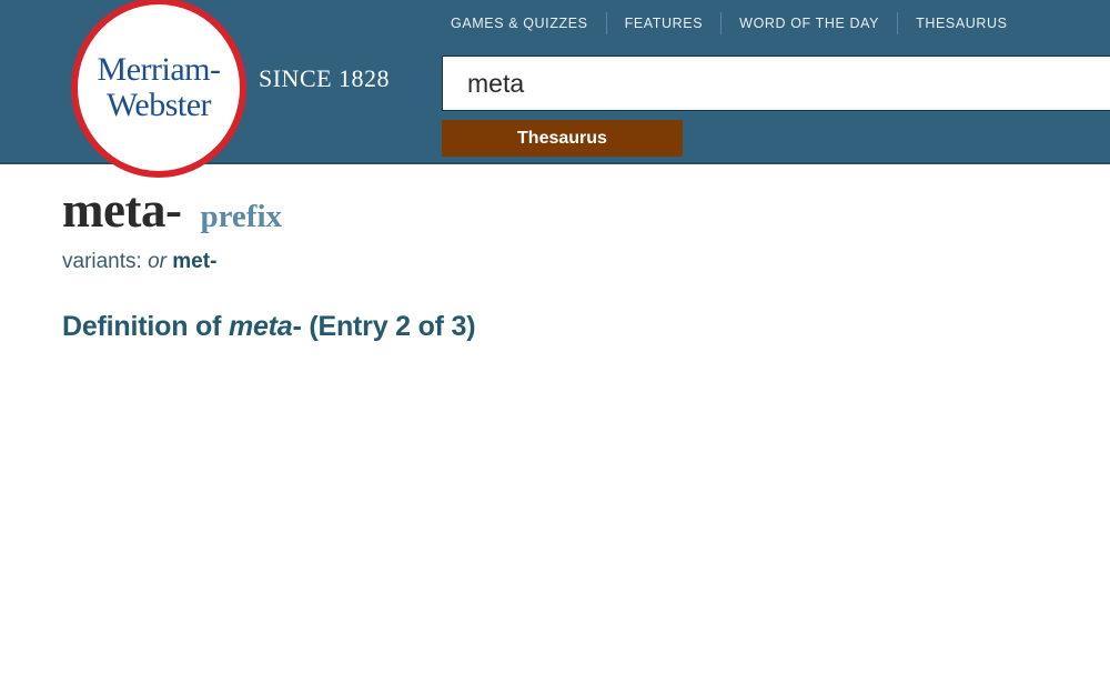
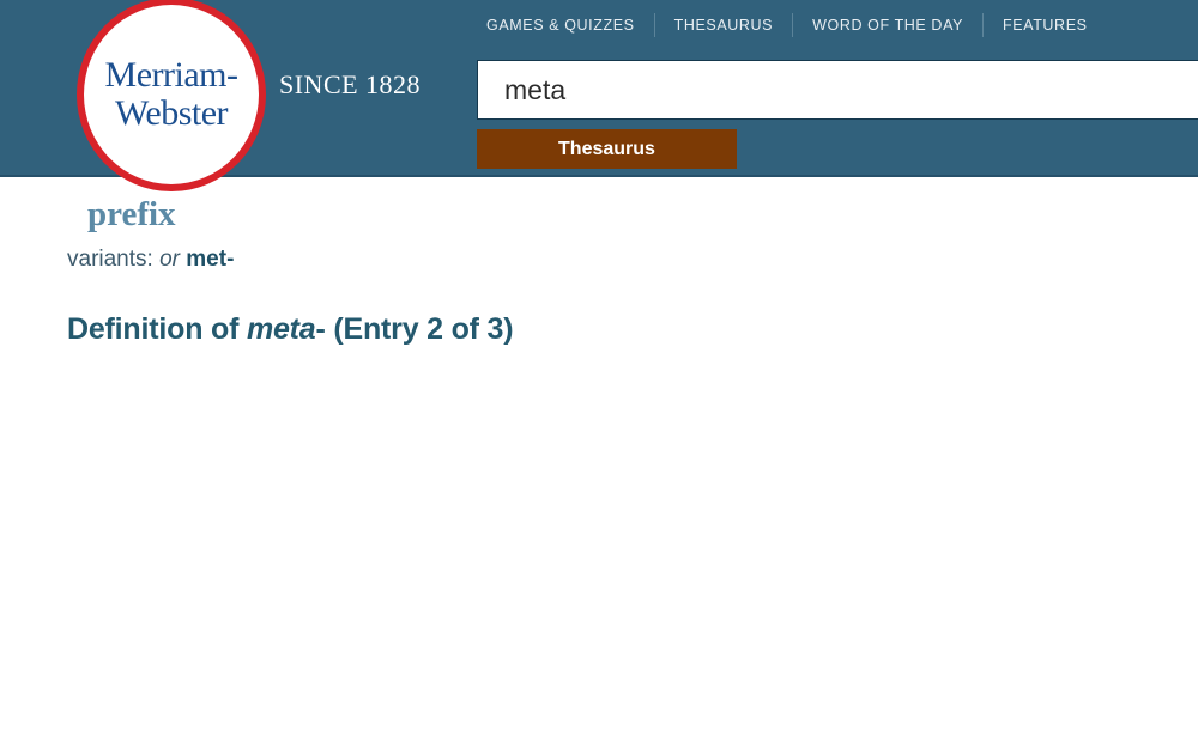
  GAMES & QUIZZES
- FEATURES
+ THESAURUS
  WORD OF THE DAY
- THESAURUS
+ FEATURES
  meta
  Thesaurus
  SINCE 1828
  Merriam-
  Webster
- meta-
  prefix
  variants: or met-
  Definition of meta- (Entry 2 of 3)
